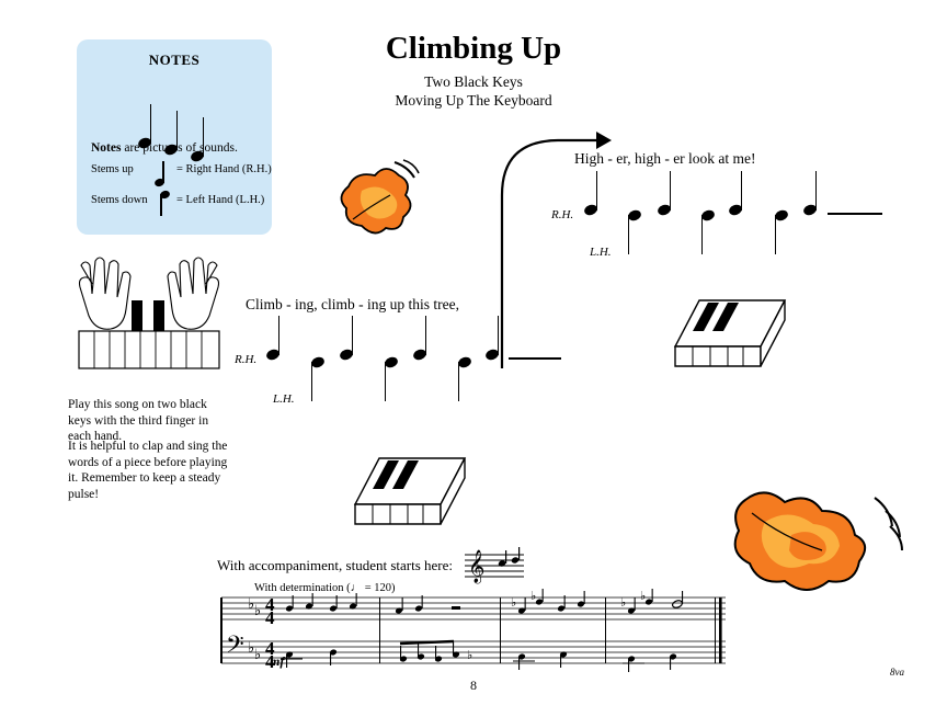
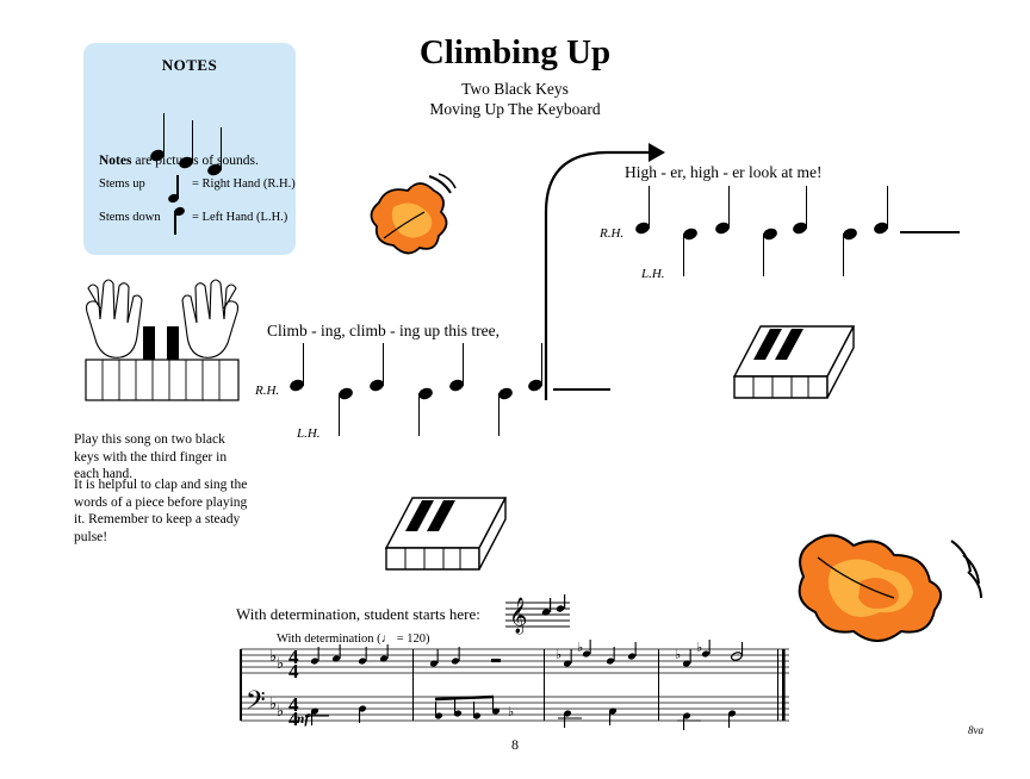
  NOTES
  Notes are picts ofounds.
  Stems up
  = Right Hand (R.H.)
  Stems down
  = Left Hand (L.H.)
  Climbing Up
  Two Black Keys
  Moving Up The Keyboard
  High - er, high - er look at me!
  R.H.
  L.H.
  Climb - ing, climb - ing up this tree,
  R.H.
  L.H.
  Play this song on two black keys with the third finger in each hand.
  It is helpful to clap and sing the words of a piece before playing it. Remember to keep a steady pulse!
- With accompaniment, student starts here:
+ With determination, student starts here:
  𝄞
  With determination (♩ = 120)
  𝄢
  ♭
  ♭
  ♭
  ♭
  4
  4
  4
  4
  ♭
  ♭
  ♭
  ♭
  ♭
  mf
  8va
  8
